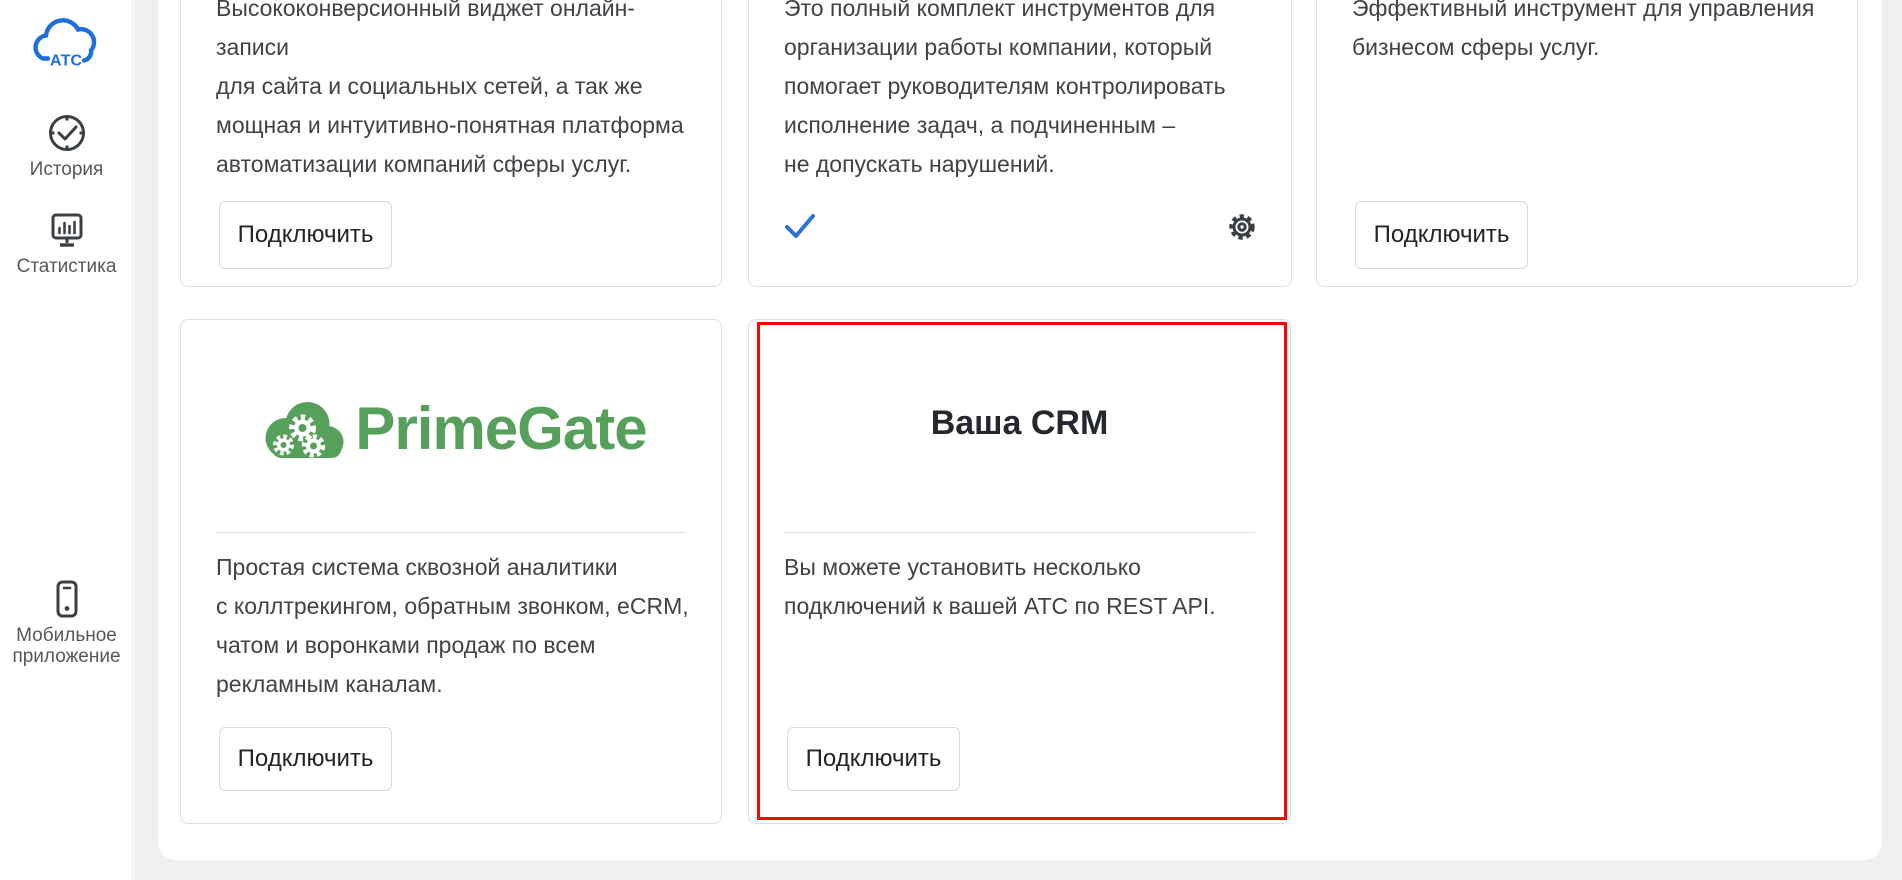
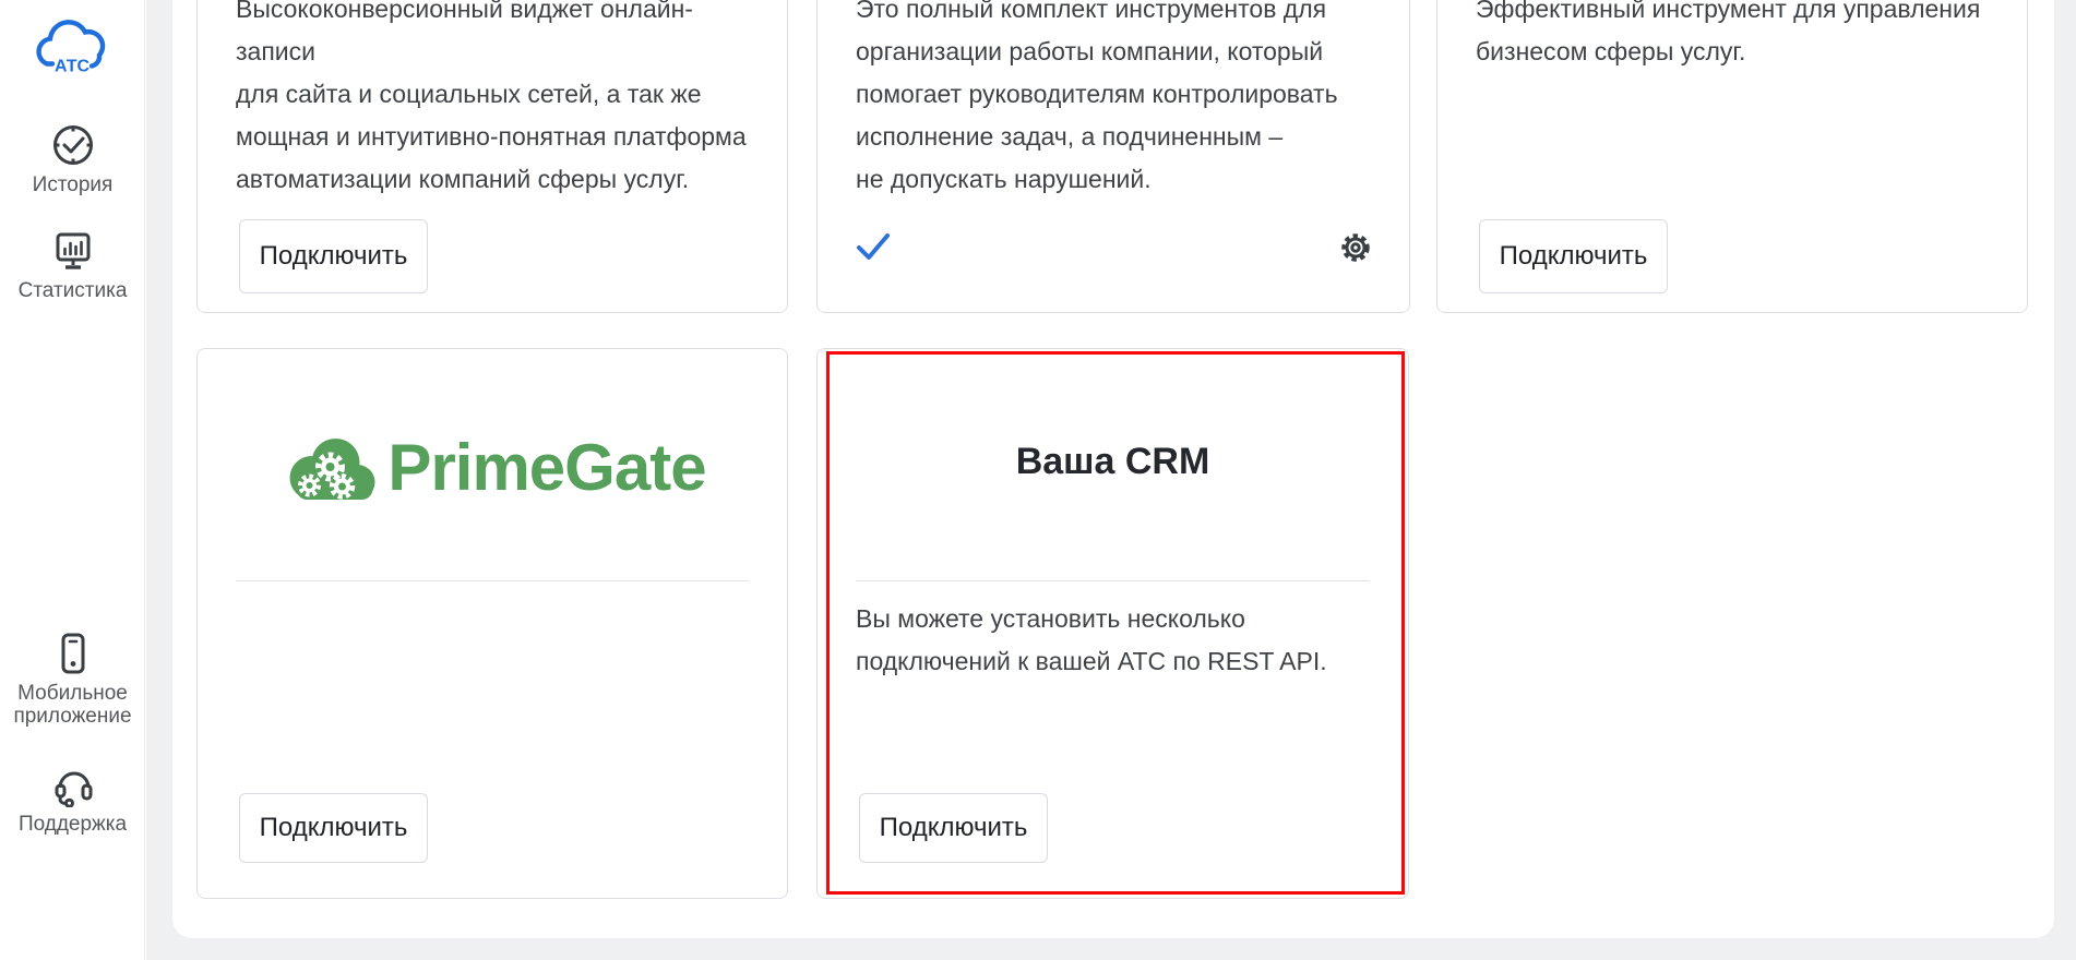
  АТС
  История
  Статистика
  Мобильное приложение
+ Поддержка
  Высококонверсионный виджет онлайн-записи
  для сайта и социальных сетей, а так же
  мощная и интуитивно-понятная платформа
  автоматизации компаний сферы услуг.
  Подключить
  Это полный комплект инструментов для
  организации работы компании, который
  помогает руководителям контролировать
  исполнение задач, а подчиненным –
  не допускать нарушений.
  Эффективный инструмент для управления
  бизнесом сферы услуг.
  Подключить
  PrimeGate
- Простая система сквозной аналитики
- с коллтрекингом, обратным звонком, eCRM,
- чатом и воронками продаж по всем
- рекламным каналам.
  Подключить
  Ваша CRM
  Вы можете установить несколько
  подключений к вашей АТС по REST API.
  Подключить
